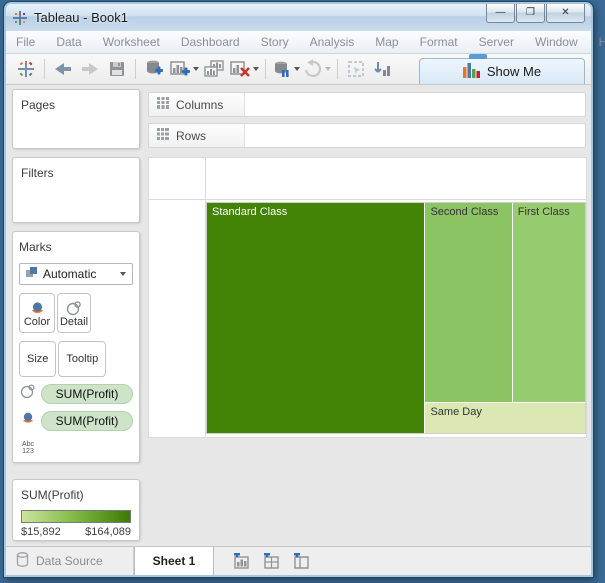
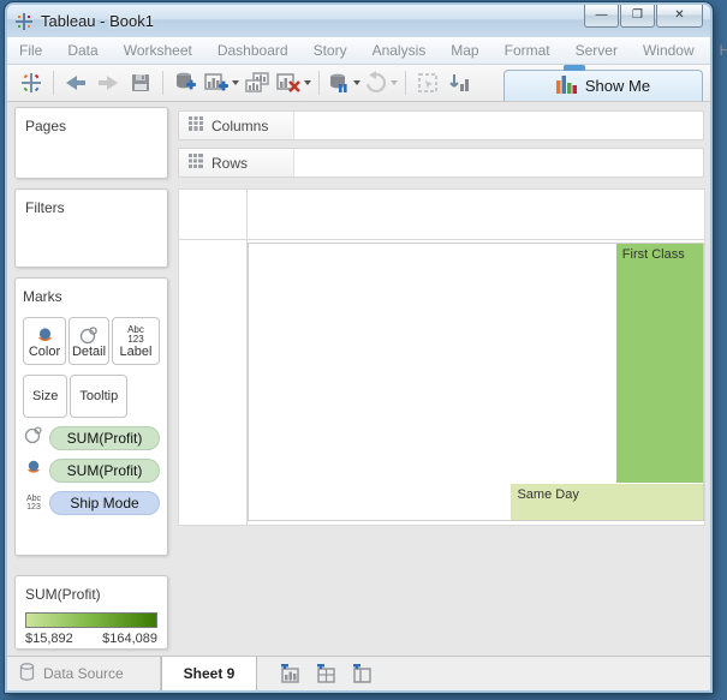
  Tableau - Book1
  —
  ❐
  ✕
  File
  Data
  Worksheet
  Dashboard
  Story
  Analysis
  Map
  Format
  Server
  Window
  Show Me
  Pages
  Filters
  Marks
- Automatic
  Color
  Detail
+ Abc 123
+ Label
  Size
  Tooltip
  SUM(Profit)
  SUM(Profit)
+ Ship Mode
  SUM(Profit)
  $15,892
  $164,089
  Columns
  Rows
- Standard Class
- Second Class
  First Class
  Same Day
  Data Source
- Sheet 1
+ Sheet 9
